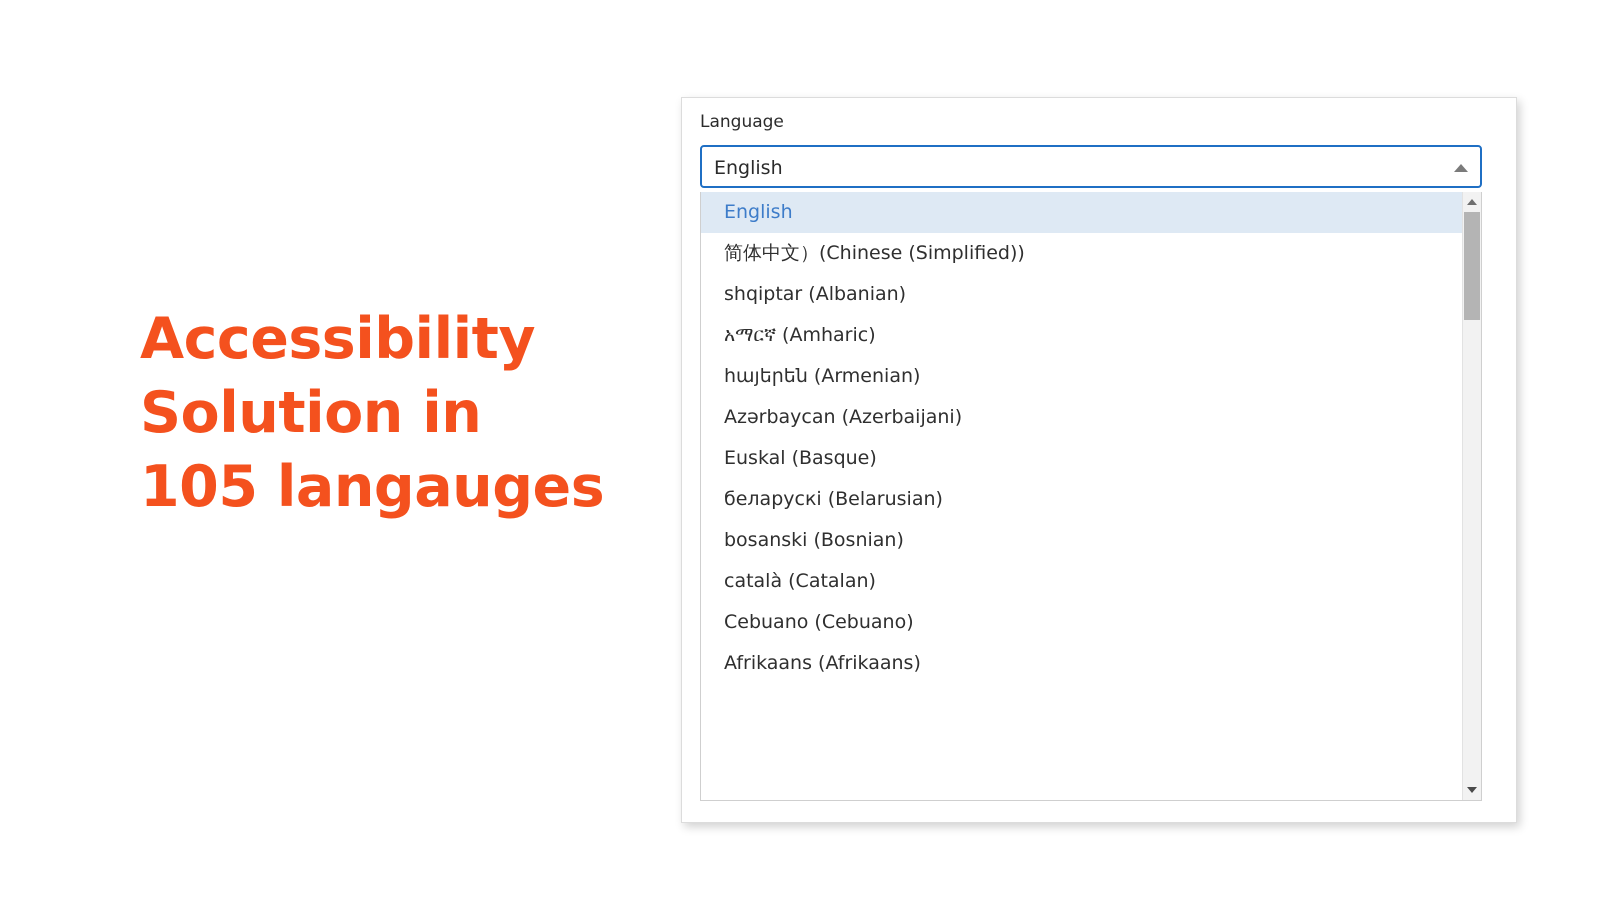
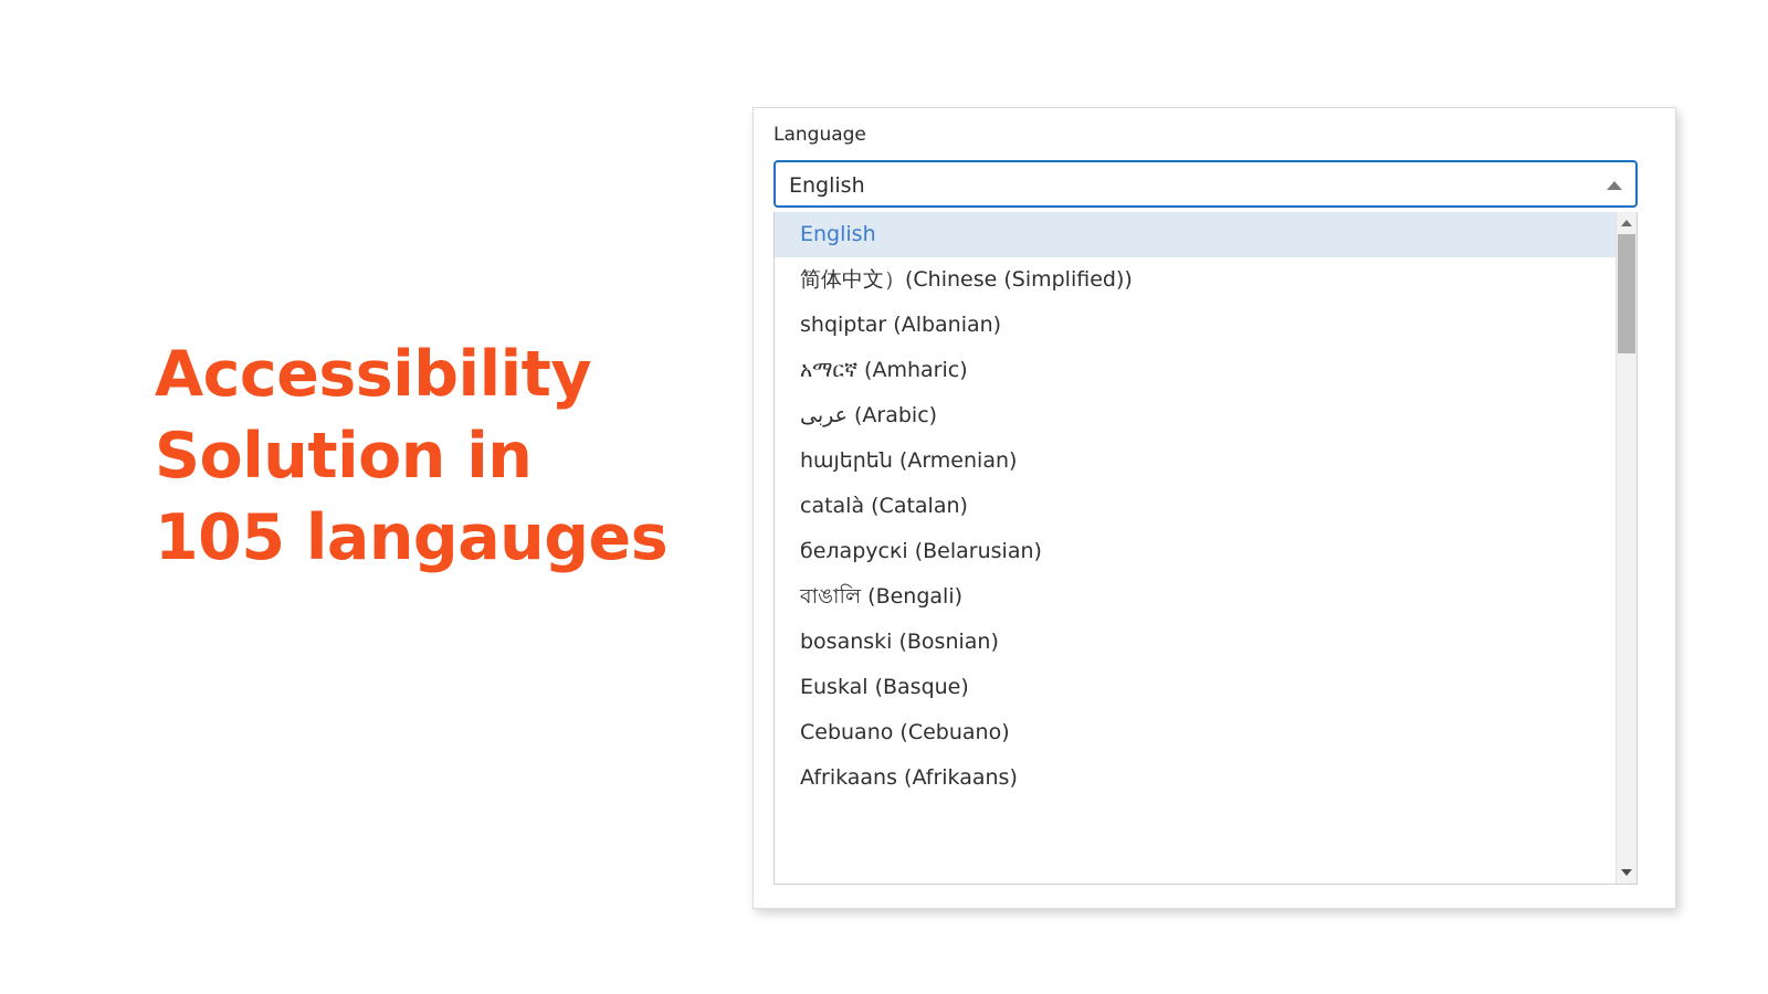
  Accessibility
  Solution in
  105 langauges
  Language
  English
  English
  简体中文）(Chinese (Simplified))
  shqiptar (Albanian)
  አማርኛ (Amharic)
+ عربى (Arabic)
  հայերեն (Armenian)
- Azərbaycan (Azerbaijani)
- Euskal (Basque)
+ català (Catalan)
  беларускі (Belarusian)
+ বাঙালি (Bengali)
  bosanski (Bosnian)
- català (Catalan)
+ Euskal (Basque)
  Cebuano (Cebuano)
  Afrikaans (Afrikaans)
